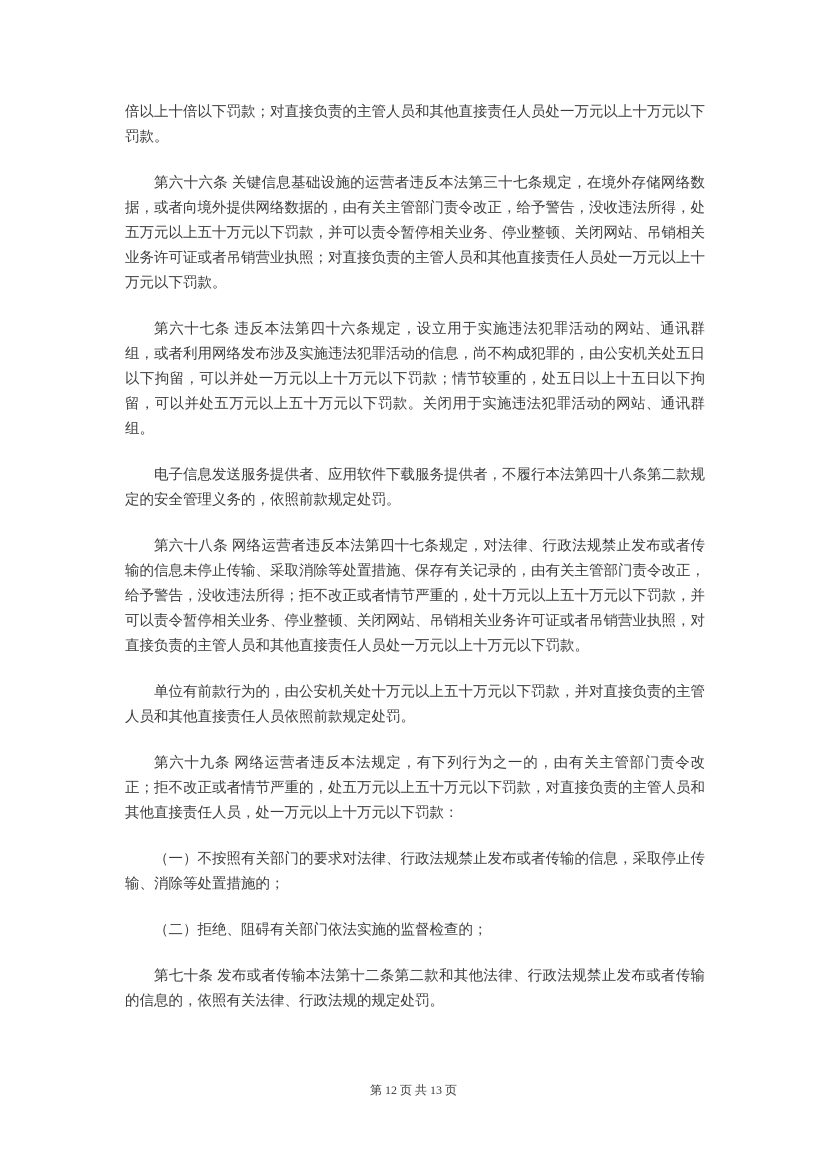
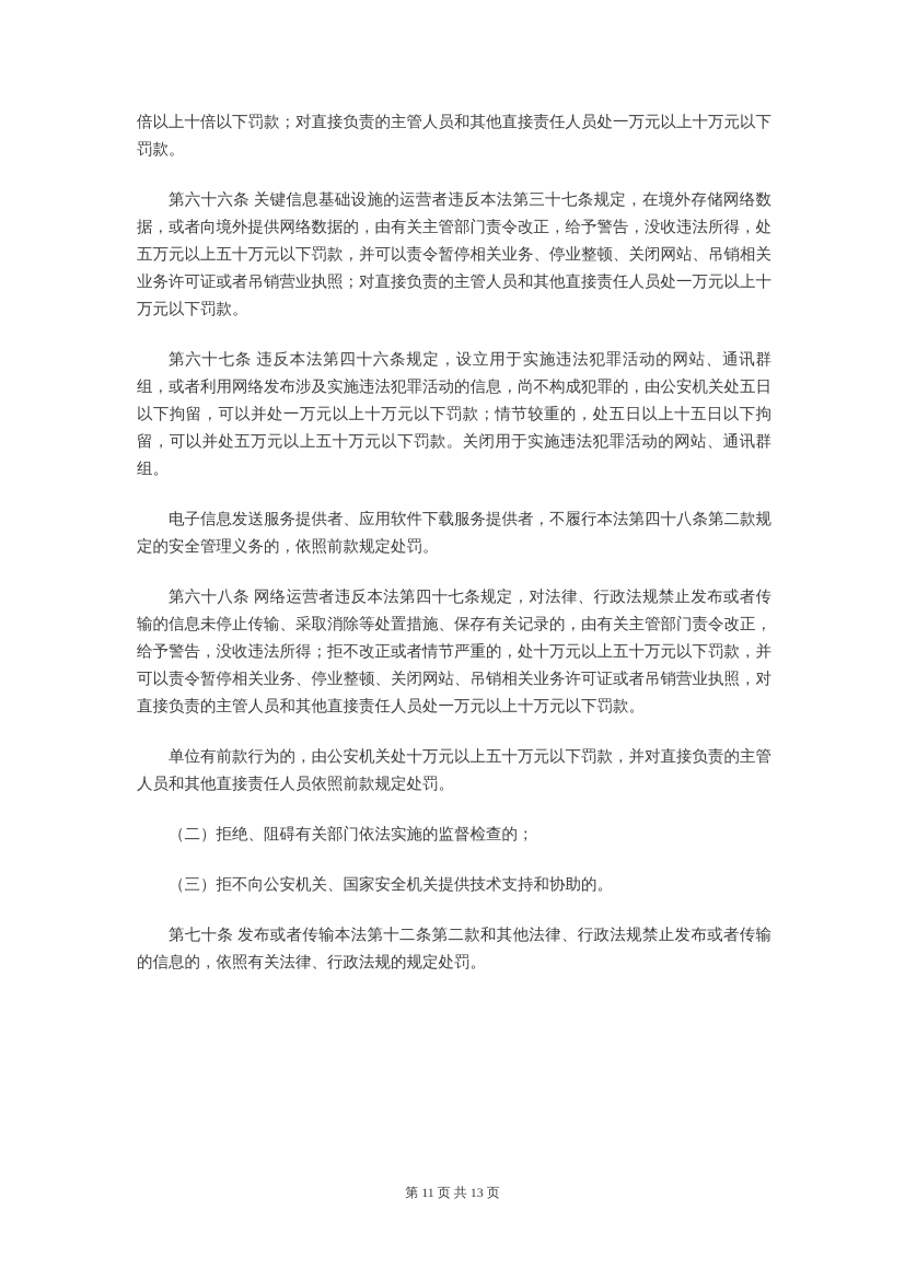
  倍以上十倍以下罚款；对直接负责的主管人员和其他直接责任人员处一万元以上十万元以下罚款。
  第六十六条 关键信息基础设施的运营者违反本法第三十七条规定，在境外存储网络数据，或者向境外提供网络数据的，由有关主管部门责令改正，给予警告，没收违法所得，处五万元以上五十万元以下罚款，并可以责令暂停相关业务、停业整顿、关闭网站、吊销相关业务许可证或者吊销营业执照；对直接负责的主管人员和其他直接责任人员处一万元以上十万元以下罚款。
  第六十七条 违反本法第四十六条规定，设立用于实施违法犯罪活动的网站、通讯群组，或者利用网络发布涉及实施违法犯罪活动的信息，尚不构成犯罪的，由公安机关处五日以下拘留，可以并处一万元以上十万元以下罚款；情节较重的，处五日以上十五日以下拘留，可以并处五万元以上五十万元以下罚款。关闭用于实施违法犯罪活动的网站、通讯群组。
  电子信息发送服务提供者、应用软件下载服务提供者，不履行本法第四十八条第二款规定的安全管理义务的，依照前款规定处罚。
  第六十八条 网络运营者违反本法第四十七条规定，对法律、行政法规禁止发布或者传输的信息未停止传输、采取消除等处置措施、保存有关记录的，由有关主管部门责令改正，给予警告，没收违法所得；拒不改正或者情节严重的，处十万元以上五十万元以下罚款，并可以责令暂停相关业务、停业整顿、关闭网站、吊销相关业务许可证或者吊销营业执照，对直接负责的主管人员和其他直接责任人员处一万元以上十万元以下罚款。
  单位有前款行为的，由公安机关处十万元以上五十万元以下罚款，并对直接负责的主管人员和其他直接责任人员依照前款规定处罚。
- 第六十九条 网络运营者违反本法规定，有下列行为之一的，由有关主管部门责令改正；拒不改正或者情节严重的，处五万元以上五十万元以下罚款，对直接负责的主管人员和其他直接责任人员，处一万元以上十万元以下罚款：
- （一）不按照有关部门的要求对法律、行政法规禁止发布或者传输的信息，采取停止传输、消除等处置措施的；
  （二）拒绝、阻碍有关部门依法实施的监督检查的；
+ （三）拒不向公安机关、国家安全机关提供技术支持和协助的。
  第七十条 发布或者传输本法第十二条第二款和其他法律、行政法规禁止发布或者传输的信息的，依照有关法律、行政法规的规定处罚。
- 第 12 页 共 13 页
+ 第 11 页 共 13 页
